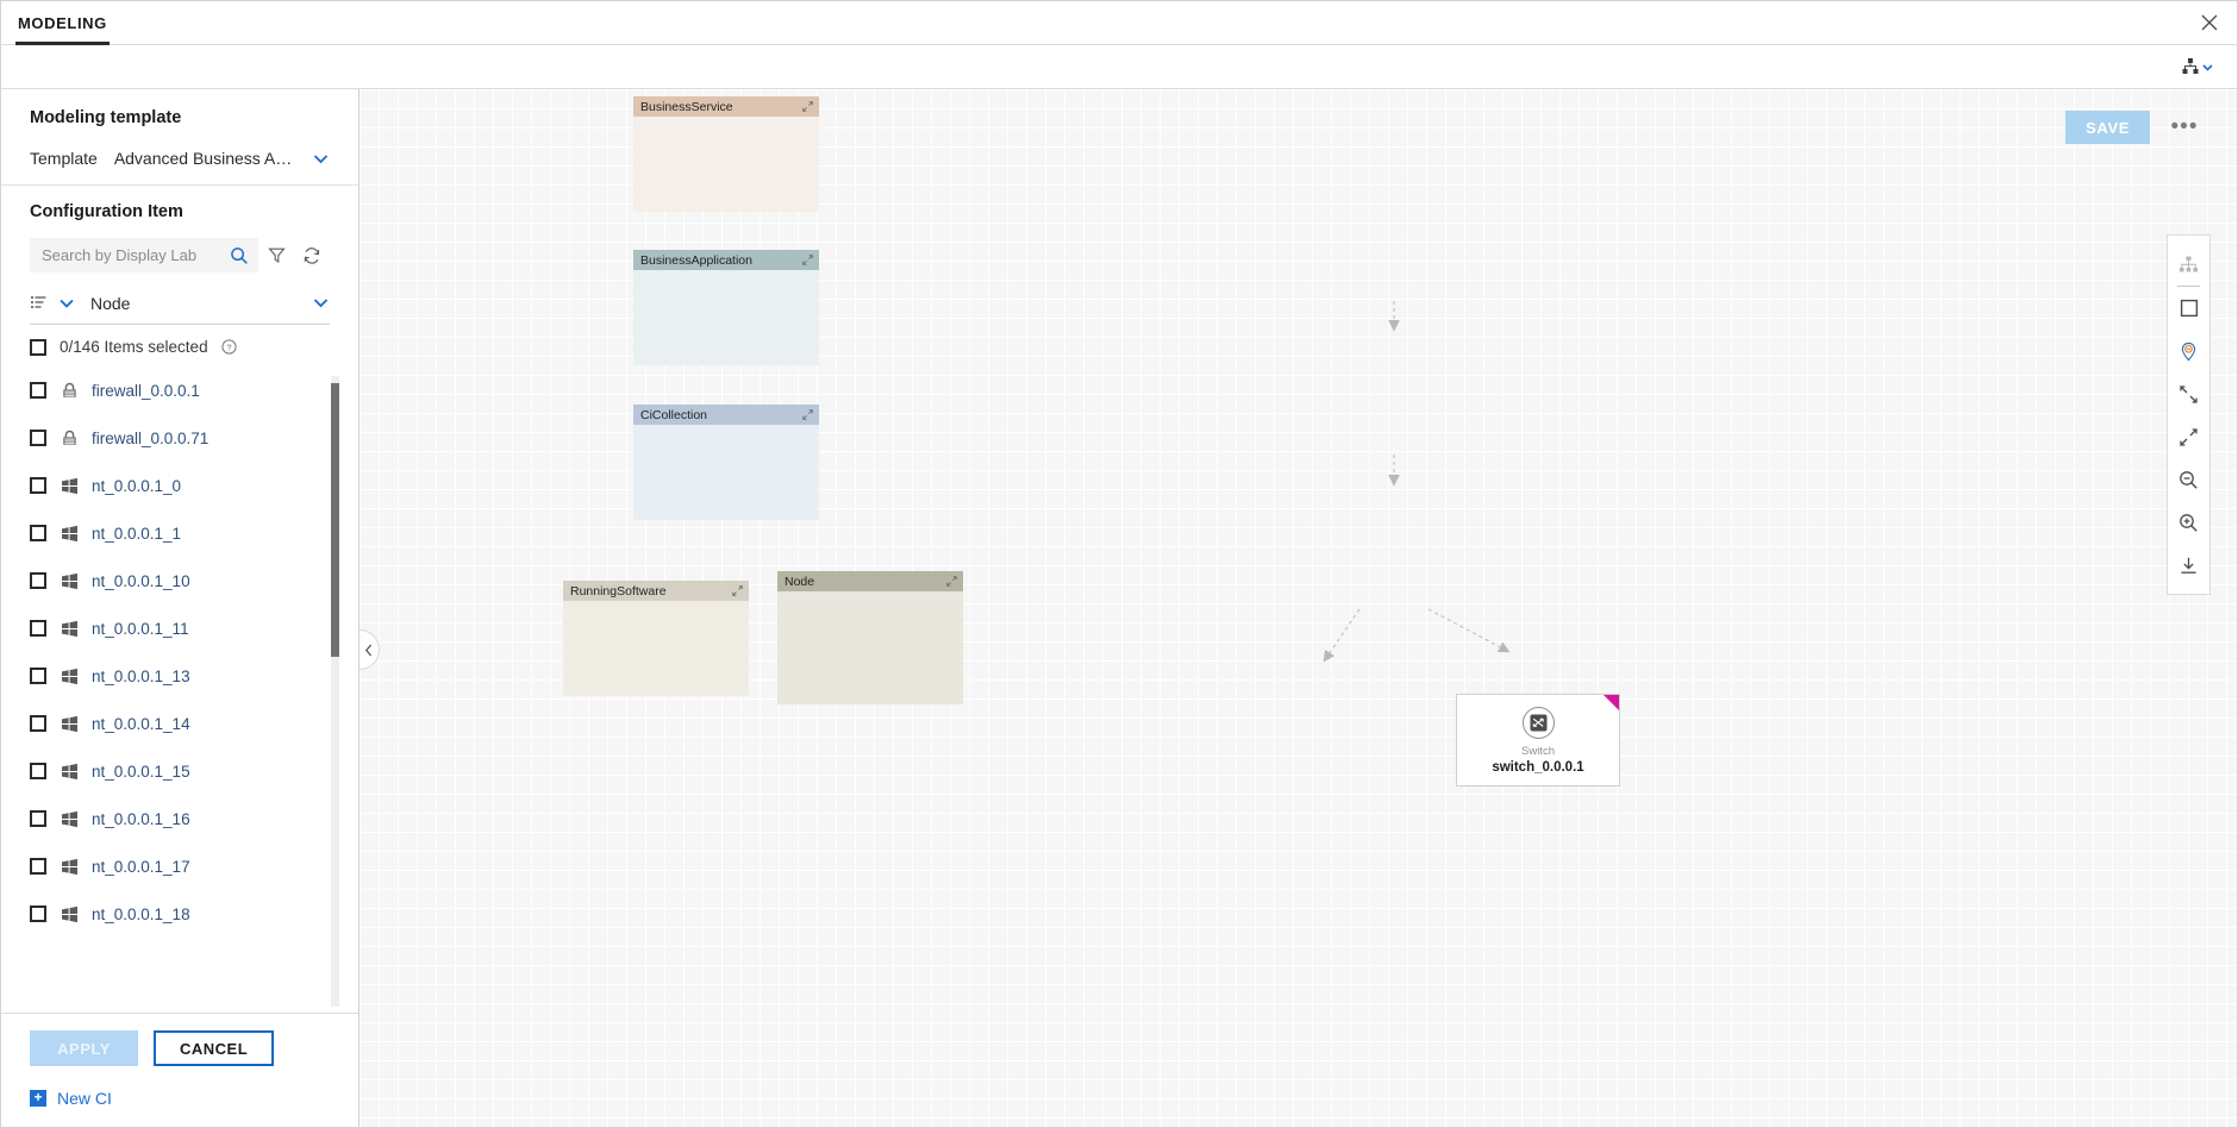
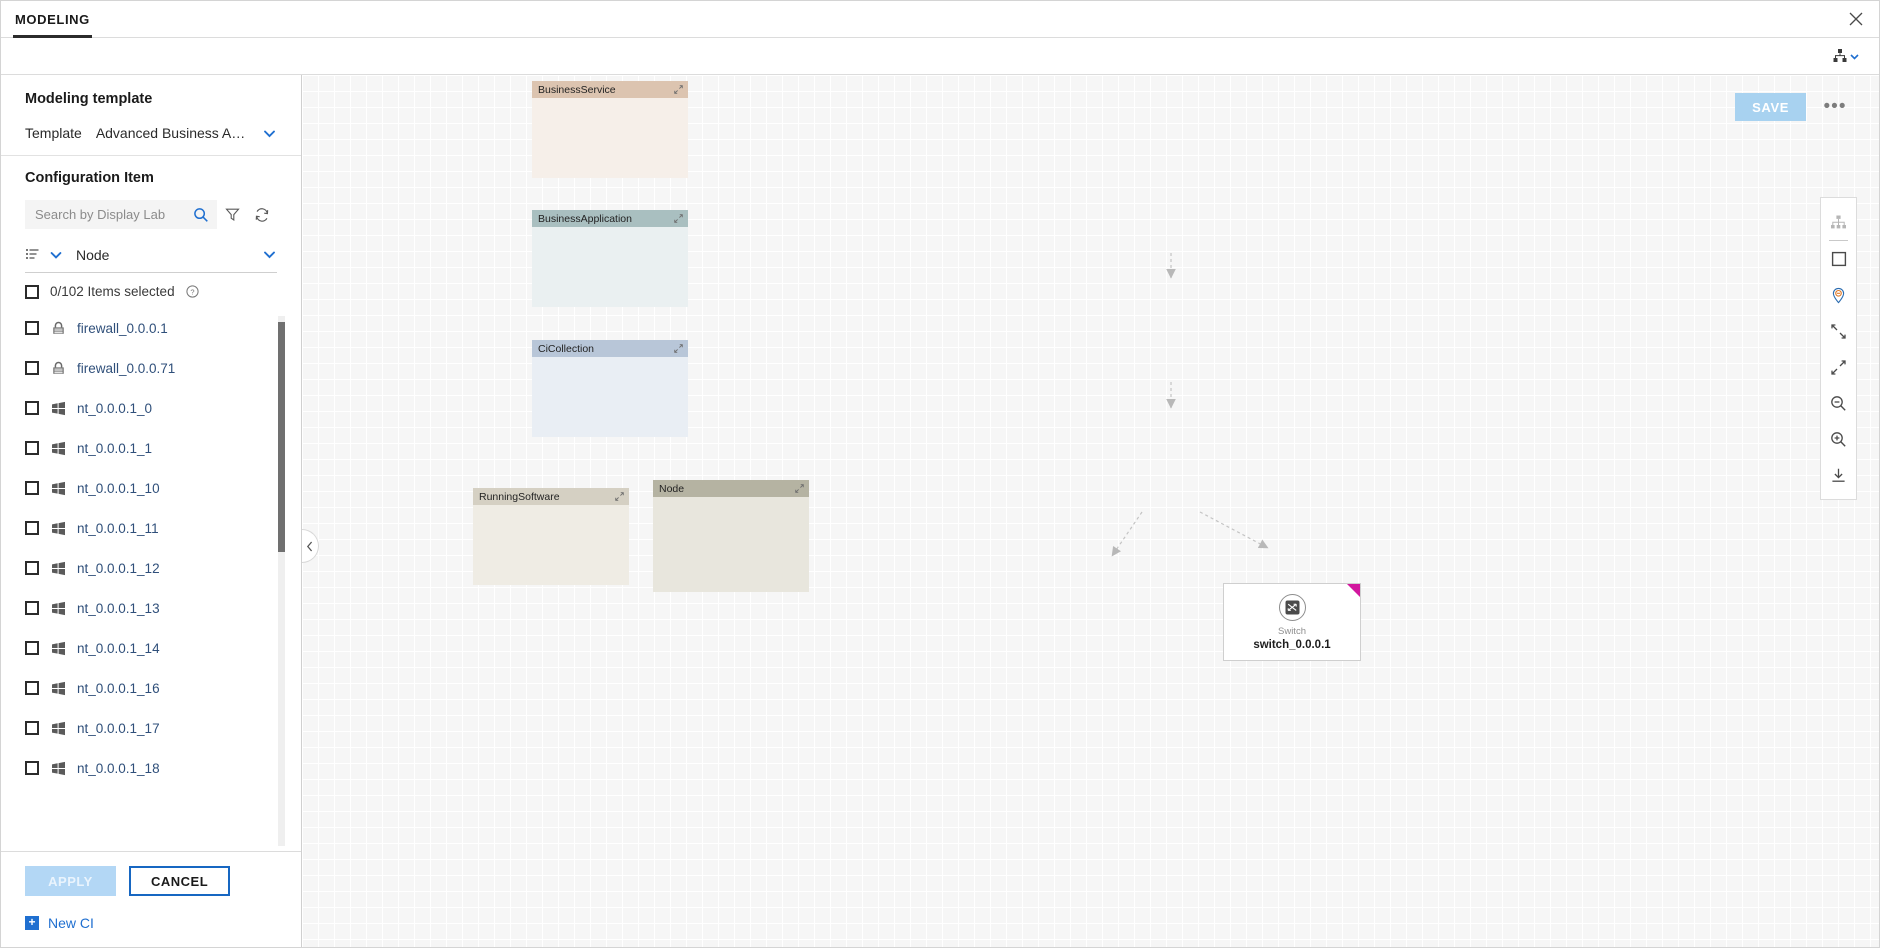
  MODELING
  Modeling template
  Template
  Advanced Business Ap..
  Configuration Item
  Search by Display Lab
  Node
- 0/146 Items selected
+ 0/102 Items selected
  ?
  firewall_0.0.0.1
  firewall_0.0.0.71
  nt_0.0.0.1_0
  nt_0.0.0.1_1
  nt_0.0.0.1_10
  nt_0.0.0.1_11
+ nt_0.0.0.1_12
  nt_0.0.0.1_13
  nt_0.0.0.1_14
- nt_0.0.0.1_15
  nt_0.0.0.1_16
  nt_0.0.0.1_17
  nt_0.0.0.1_18
  APPLY
  CANCEL
  +
  New CI
  SAVE
  •••
  BusinessService
  BusinessApplication
  CiCollection
  RunningSoftware
  Node
  Switch
  switch_0.0.0.1
